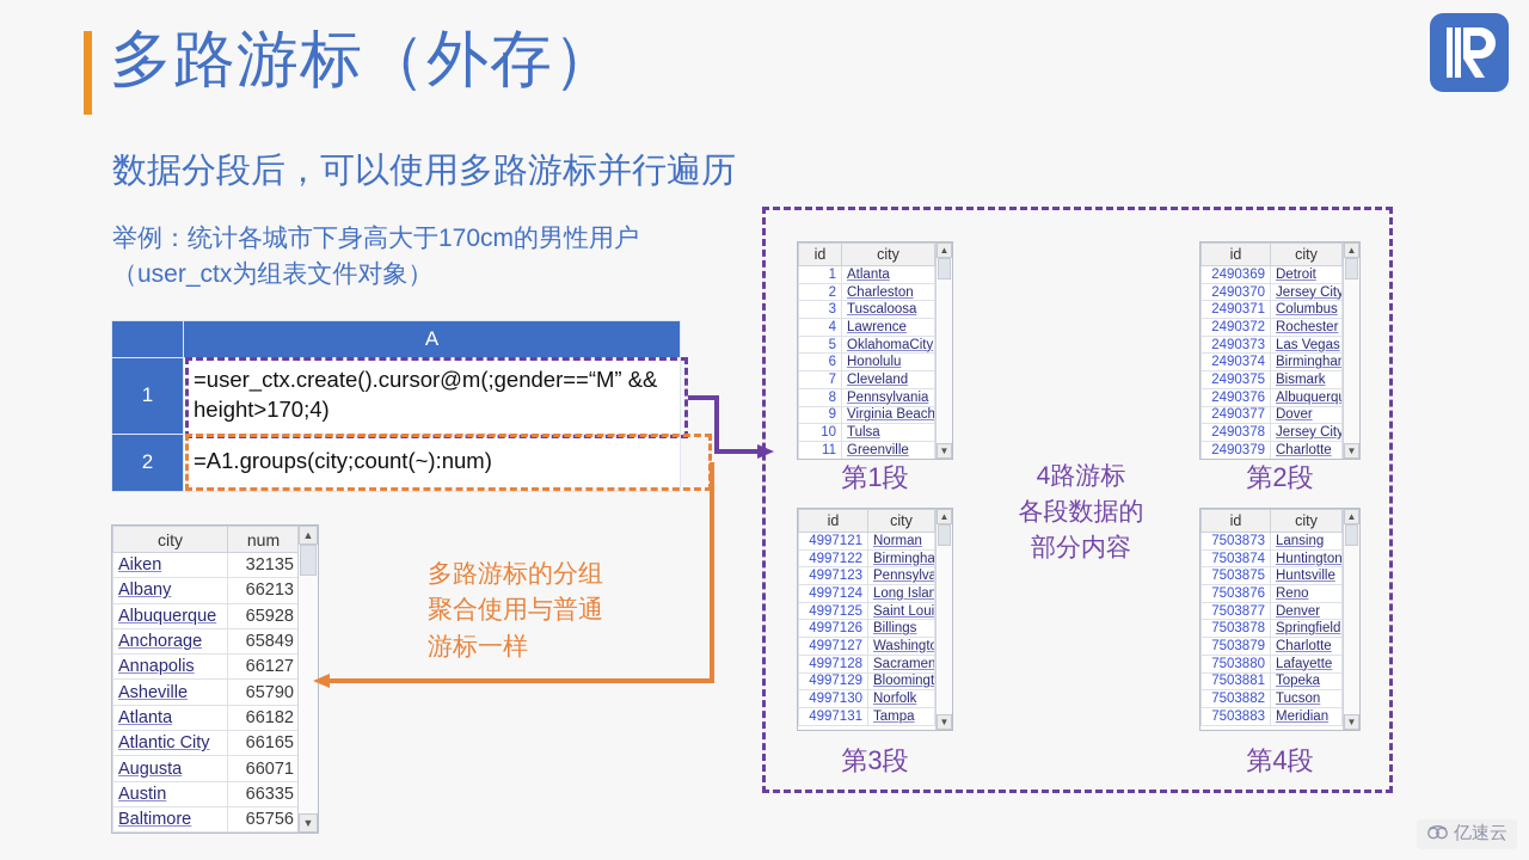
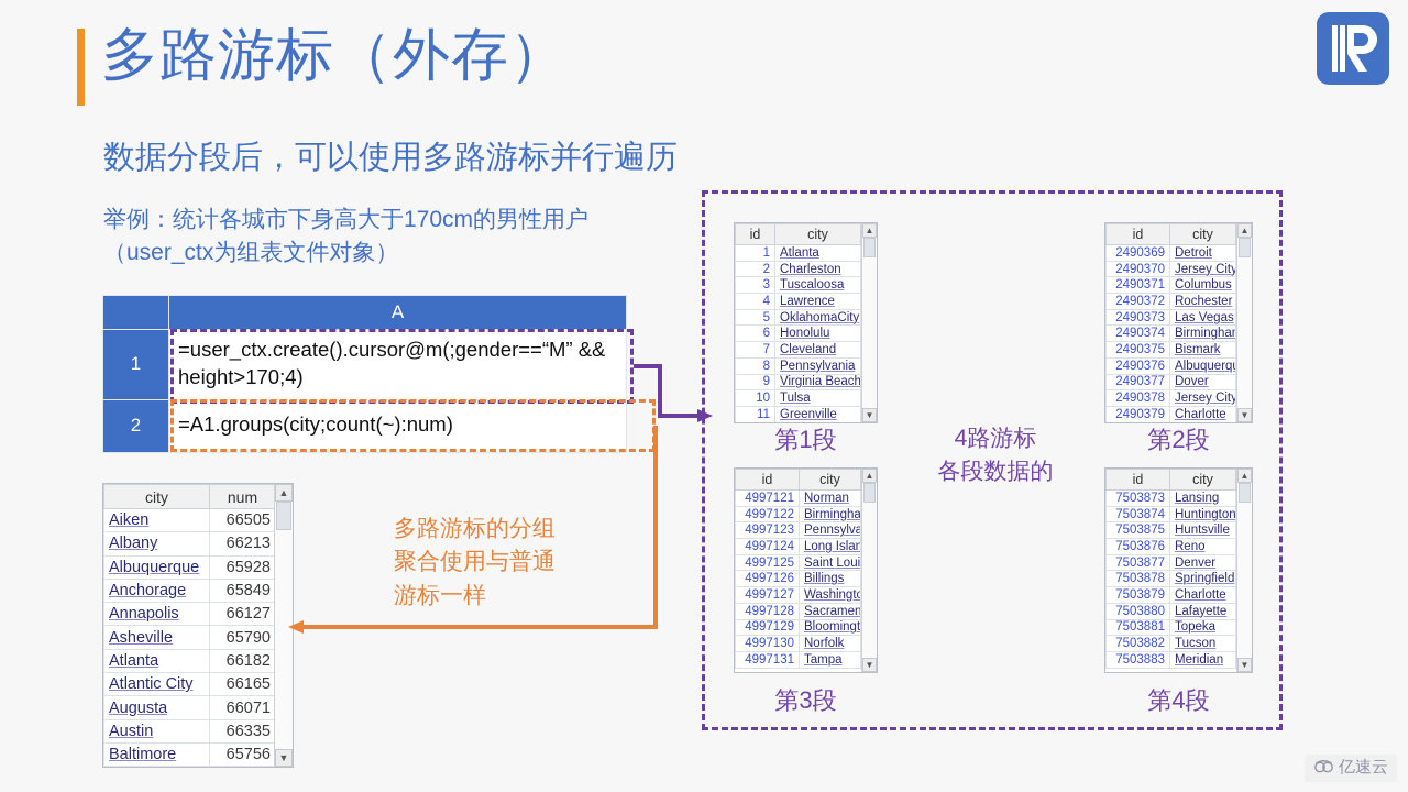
  多路游标（外存）
  数据分段后，可以使用多路游标并行遍历
  举例：统计各城市下身高大于170cm的男性用户
  （user_ctx为组表文件对象）
  亿速云
  	A
  1	=user_ctx.create().cursor@m(;gender==“M” && height>170;4)
  2	=A1.groups(city;count(~):num)
  city	num
- Aiken	32135
+ Aiken	66505
  Albany	66213
  Albuquerque	65928
  Anchorage	65849
  Annapolis	66127
  Asheville	65790
  Atlanta	66182
  Atlantic City	66165
  Augusta	66071
  Austin	66335
  Baltimore	65756
  ▲
  ▼
  多路游标的分组聚合使用与普通游标一样
  id	city
  1	Atlanta
  2	Charleston
  3	Tuscaloosa
  4	Lawrence
  5	OklahomaCity
  6	Honolulu
  7	Cleveland
  8	Pennsylvania
  9	Virginia Beach
  10	Tulsa
  11	Greenville
  ▲
  ▼
  id	city
  2490369	Detroit
  2490370	Jersey City
  2490371	Columbus
  2490372	Rochester
  2490373	Las Vegas
  2490374	Birmingha
  2490375	Bismark
  2490376	Albuquerq
  2490377	Dover
  2490378	Jersey City
  2490379	Charlotte
  ▲
  ▼
  id	city
  4997121	Norman
  4997122	Birmingha
  4997123	Pennsylva
  4997124	Long Islan
  4997125	Saint Loui
  4997126	Billings
  4997127	Washingto
  4997128	Sacramen
  4997129	Bloomingt
  4997130	Norfolk
  4997131	Tampa
  ▲
  ▼
  id	city
  7503873	Lansing
  7503874	Huntington
  7503875	Huntsville
  7503876	Reno
  7503877	Denver
  7503878	Springfield
  7503879	Charlotte
  7503880	Lafayette
  7503881	Topeka
  7503882	Tucson
  7503883	Meridian
  ▲
  ▼
  第1段
  第2段
  第3段
  第4段
  4路游标
  各段数据的
- 部分内容
